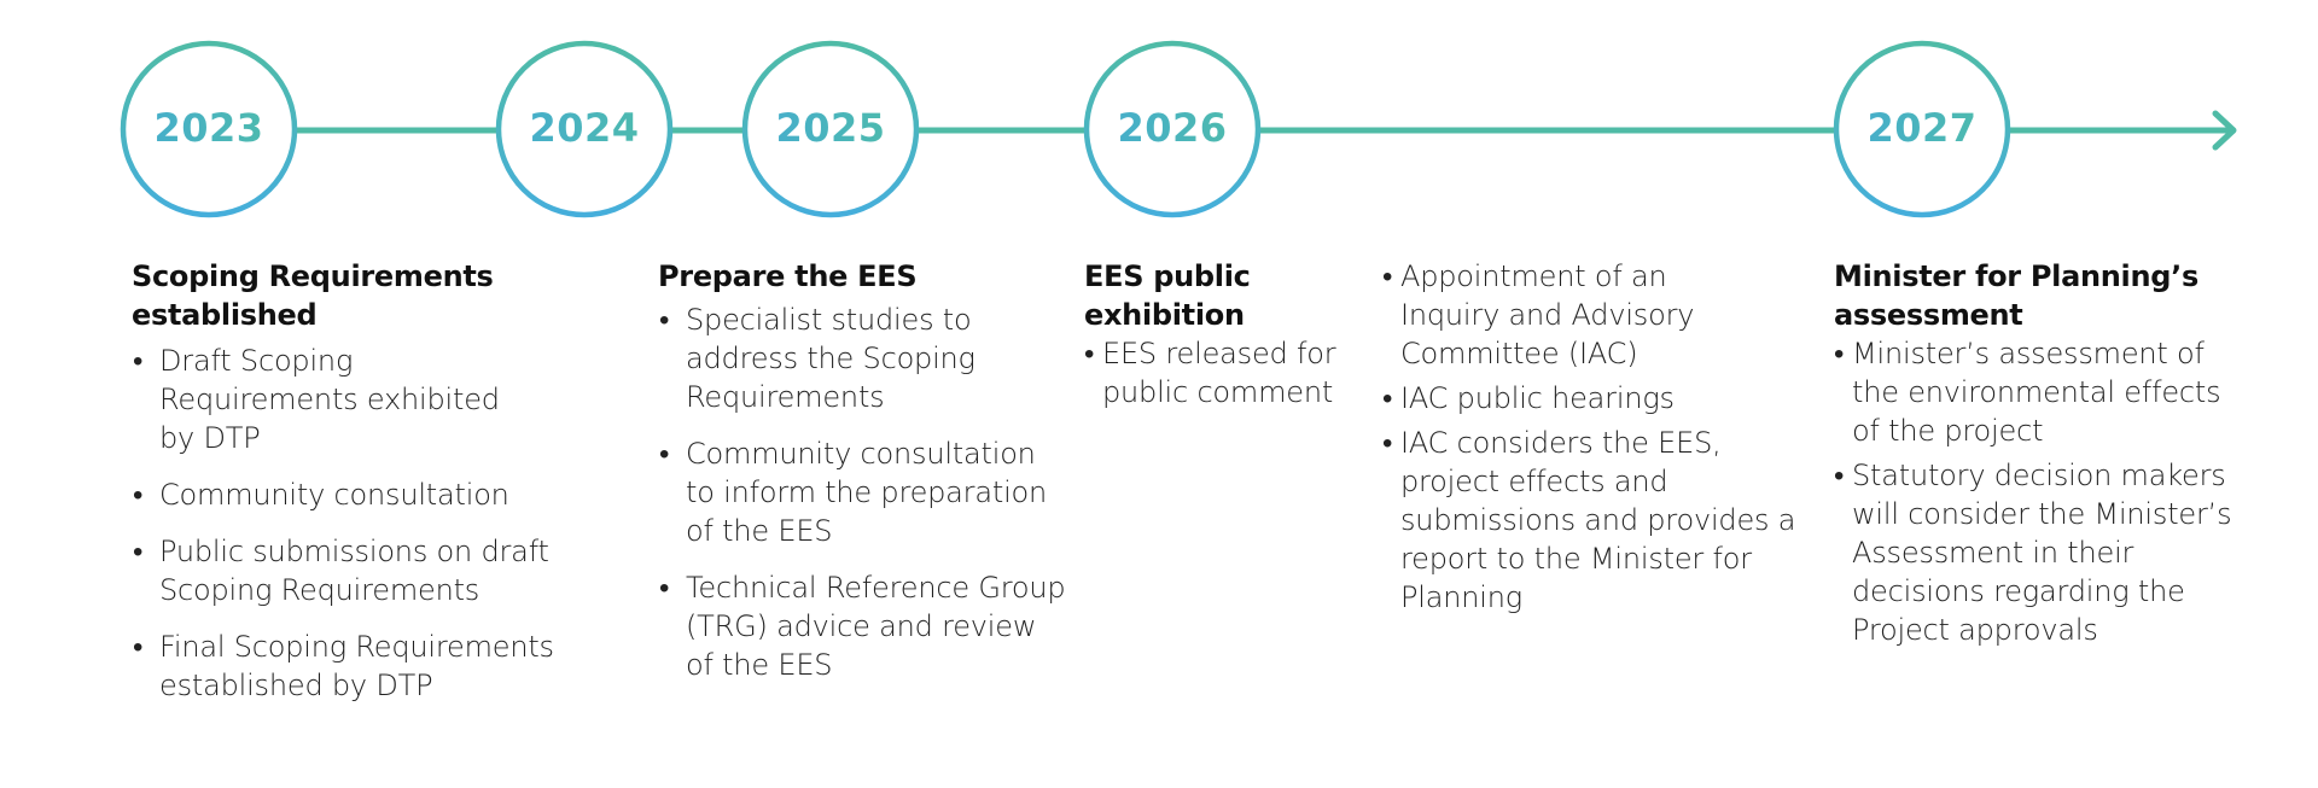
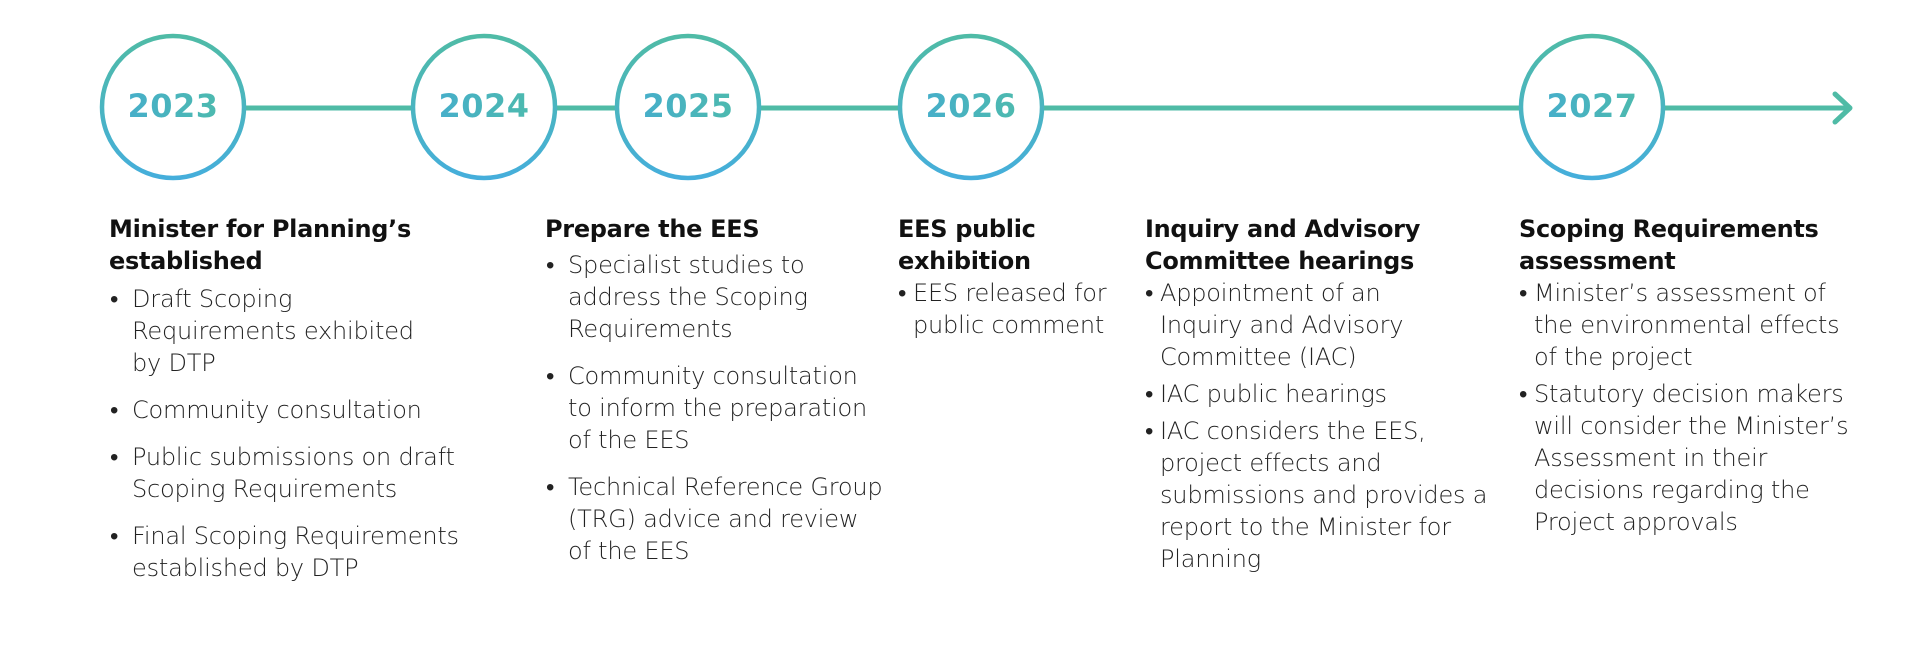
  2023
  2024
  2025
  2026
  2027
- Scoping Requirements
+ Minister for Planning’s
  established
  •
  Draft Scoping Requirements exhibited by DTP
  •
  Community consultation
  •
  Public submissions on draft Scoping Requirements
  •
  Final Scoping Requirements established by DTP
  Prepare the EES
  •
  Specialist studies to address the Scoping Requirements
  •
  Community consultation to inform the preparation of the EES
  •
  Technical Reference Group (TRG) advice and review of the EES
  EES public
  exhibition
  •
  EES released for public comment
+ Inquiry and Advisory
+ Committee hearings
  •
  Appointment of an Inquiry and Advisory Committee (IAC)
  •
  IAC public hearings
  •
  IAC considers the EES, project effects and submissions and provides a report to the Minister for Planning
- Minister for Planning’s
+ Scoping Requirements
  assessment
  •
  Minister’s assessment of the environmental effects of the project
  •
  Statutory decision makers will consider the Minister’s Assessment in their decisions regarding the Project approvals
